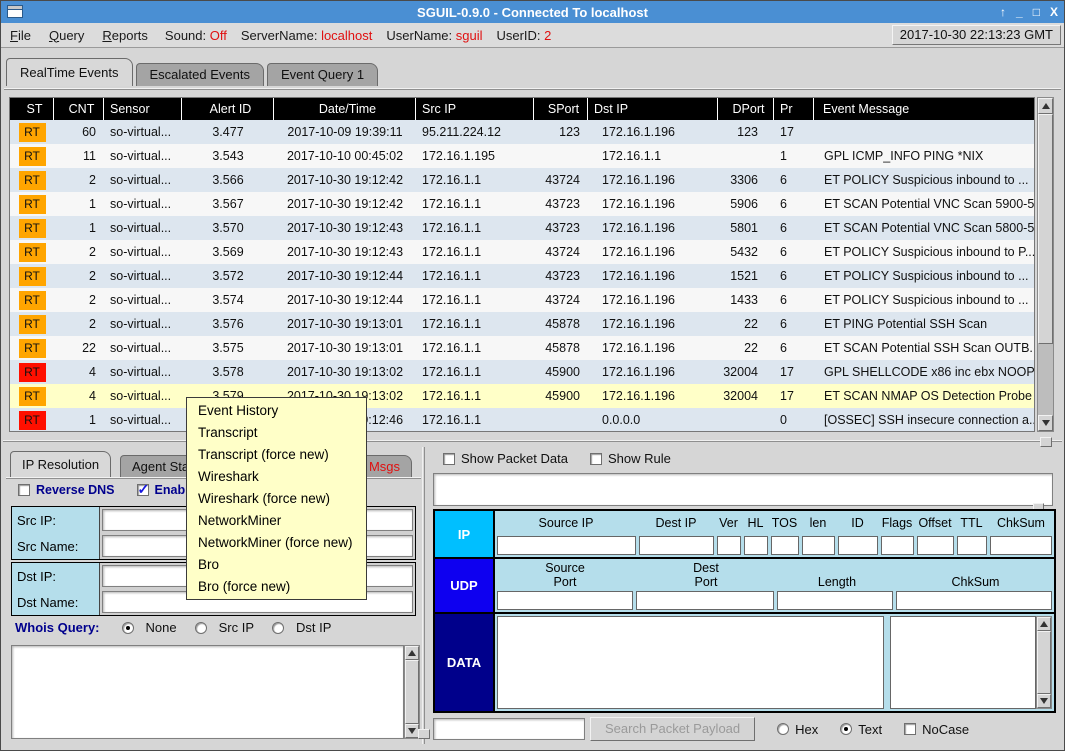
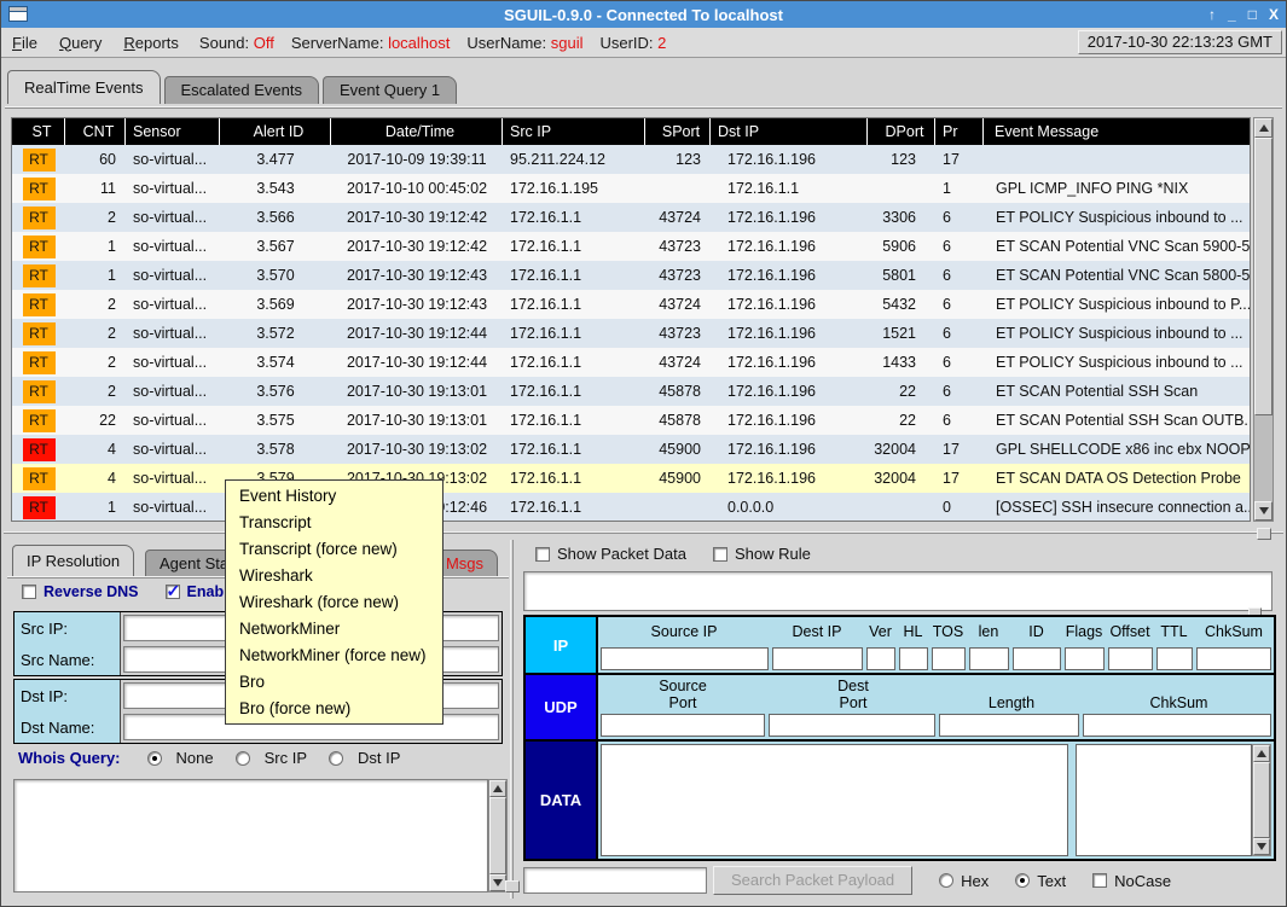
  SGUIL-0.9.0 - Connected To localhost
  ↑
  _
  □
  X
  File
  Query
  Reports
  Sound: Off
  ServerName: localhost
  UserName: sguil
  UserID: 2
  2017-10-30 22:13:23 GMT
  RealTime Events
  Escalated Events
  Event Query 1
  ST
  CNT
  Sensor
  Alert ID
  Date/Time
  Src IP
  SPort
  Dst IP
  DPort
  Pr
  Event Message
  RT
  60
  so-virtual...
  3.477
  2017-10-09 19:39:11
  95.211.224.12
  123
  172.16.1.196
  123
  17
  RT
  11
  so-virtual...
  3.543
  2017-10-10 00:45:02
  172.16.1.195
  172.16.1.1
  1
  GPL ICMP_INFO PING *NIX
  RT
  2
  so-virtual...
  3.566
  2017-10-30 19:12:42
  172.16.1.1
  43724
  172.16.1.196
  3306
  6
  ET POLICY Suspicious inbound to ...
  RT
  1
  so-virtual...
  3.567
  2017-10-30 19:12:42
  172.16.1.1
  43723
  172.16.1.196
  5906
  6
  ET SCAN Potential VNC Scan 5900-5
  RT
  1
  so-virtual...
  3.570
  2017-10-30 19:12:43
  172.16.1.1
  43723
  172.16.1.196
  5801
  6
  ET SCAN Potential VNC Scan 5800-5
  RT
  2
  so-virtual...
  3.569
  2017-10-30 19:12:43
  172.16.1.1
  43724
  172.16.1.196
  5432
  6
  ET POLICY Suspicious inbound to P...
  RT
  2
  so-virtual...
  3.572
  2017-10-30 19:12:44
  172.16.1.1
  43723
  172.16.1.196
  1521
  6
  ET POLICY Suspicious inbound to ...
  RT
  2
  so-virtual...
  3.574
  2017-10-30 19:12:44
  172.16.1.1
  43724
  172.16.1.196
  1433
  6
  ET POLICY Suspicious inbound to ...
  RT
  2
  so-virtual...
  3.576
  2017-10-30 19:13:01
  172.16.1.1
  45878
  172.16.1.196
  22
  6
- ET PING Potential SSH Scan
+ ET SCAN Potential SSH Scan
  RT
  22
  so-virtual...
  3.575
  2017-10-30 19:13:01
  172.16.1.1
  45878
  172.16.1.196
  22
  6
  ET SCAN Potential SSH Scan OUTB.
  RT
  4
  so-virtual...
  3.578
  2017-10-30 19:13:02
  172.16.1.1
  45900
  172.16.1.196
  32004
  17
  GPL SHELLCODE x86 inc ebx NOOP
  RT
  4
  so-virtual...
  3.579
  2017-10-30 19:13:02
  172.16.1.1
  45900
  172.16.1.196
  32004
  17
- ET SCAN NMAP OS Detection Probe
+ ET SCAN DATA OS Detection Probe
  RT
  1
  so-virtual...
  172.16.1.1
  0.0.0.0
  0
  [OSSEC] SSH insecure connection a.
  IP Resolution
  Reverse DNS
  Src IP:
  Src Name:
  Dst IP:
  Dst Name:
  Whois Query:
  None
  Src IP
  Dst IP
  Show Packet Data
  Show Rule
  IP
  Source IP
  Dest IP
  Ver
  HL
  TOS
  len
  ID
  Flags
  Offset
  TTL
  ChkSum
  UDP
  Source
  Port
  Dest
  Port
  Length
  ChkSum
  DATA
  Search Packet Payload
  Hex
  Text
  NoCase
  Event History
  Transcript
  Transcript (force new)
  Wireshark
  Wireshark (force new)
  NetworkMiner
  NetworkMiner (force new)
  Bro
  Bro (force new)
